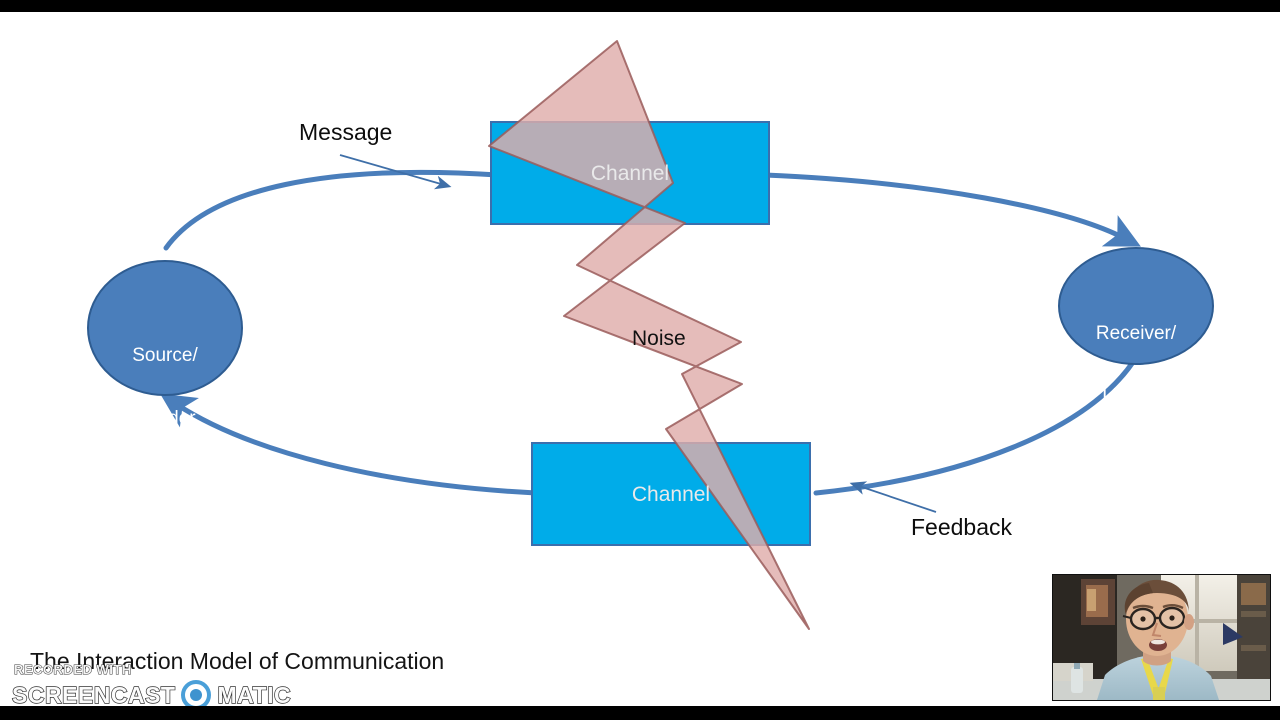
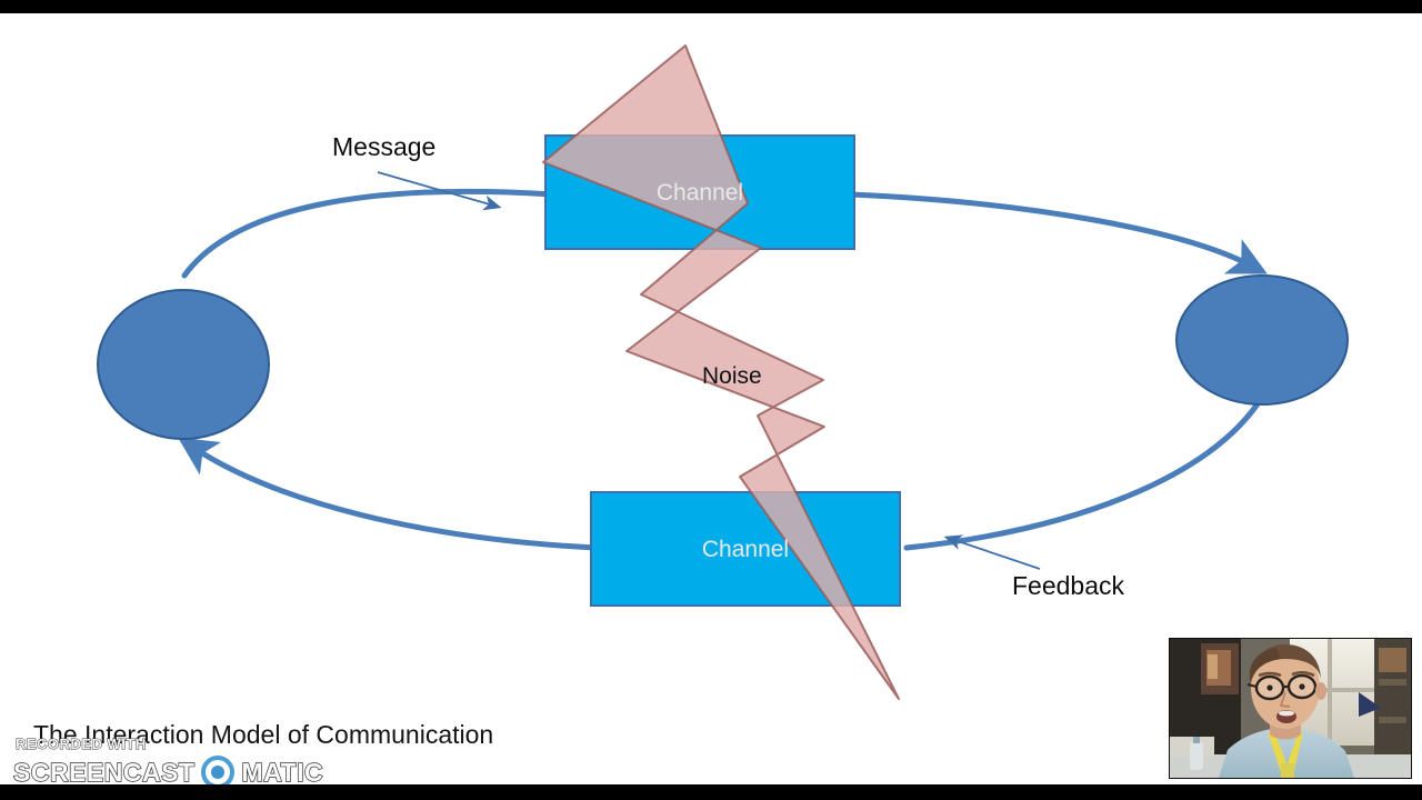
- Source/
- Sender
- Receiver/
- Listener
  Channel
  Channel
  Noise
  Message
  Feedback
  The Interaction Model of Communication
  RECORDED WITH
  SCREENCAST
  MATIC
